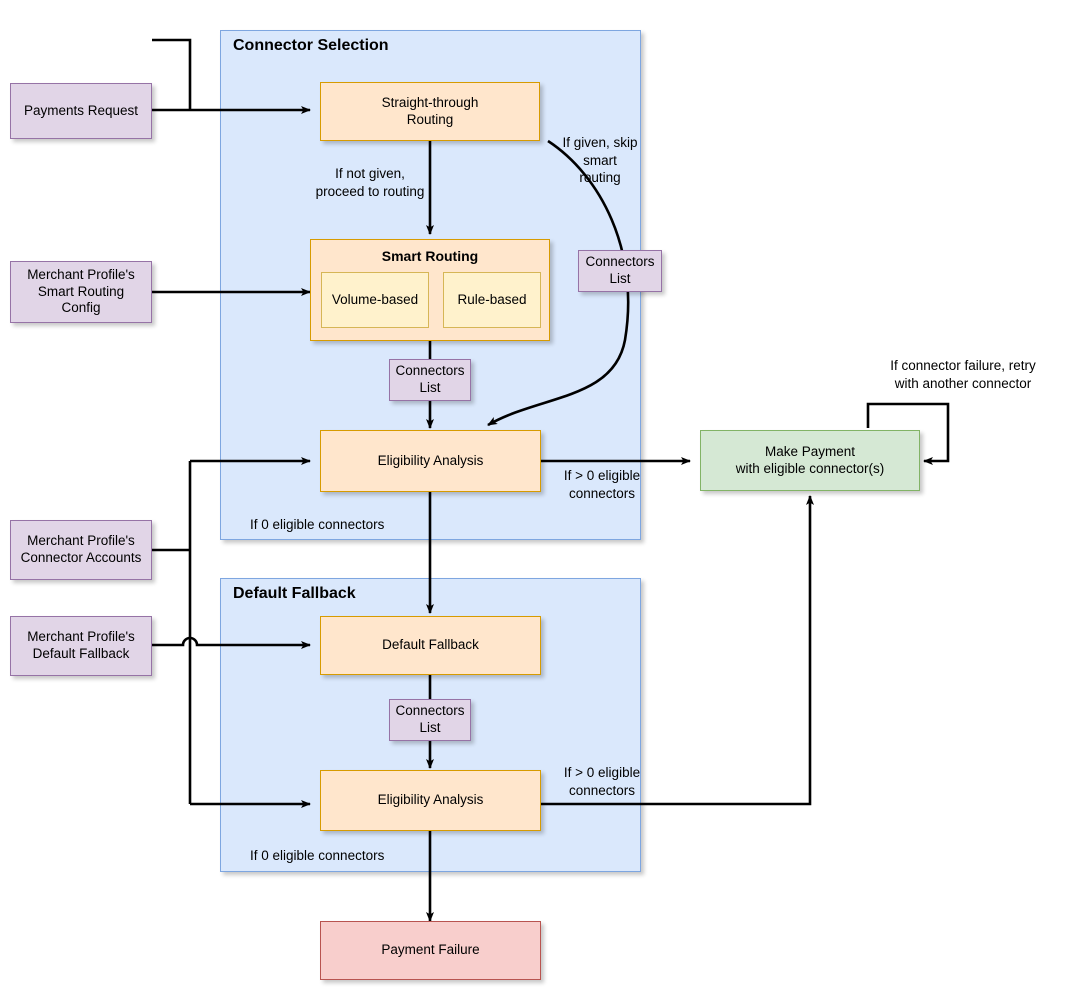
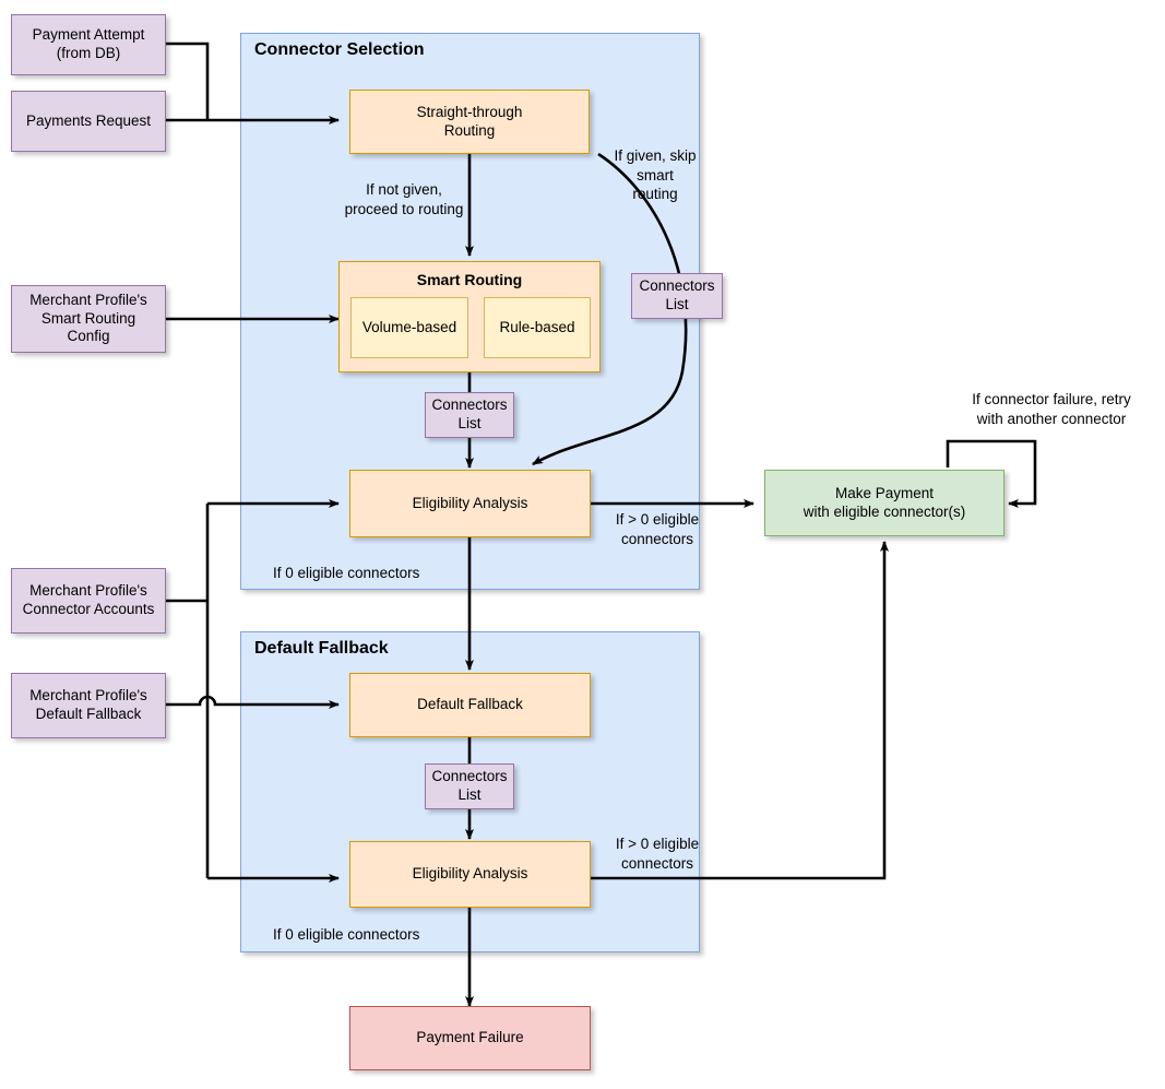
  Connector Selection
  Default Fallback
+ Payment Attempt
+ (from DB)
  Payments Request
  Merchant Profile's
  Smart Routing Config
  Merchant Profile's
  Connector Accounts
  Merchant Profile's
  Default Fallback
  Straight-through
  Routing
  Smart Routing
  Volume-based
  Rule-based
  Connectors
  List
  Connectors
  List
  Eligibility Analysis
  Default Fallback
  Connectors
  List
  Eligibility Analysis
  Make Payment
  with eligible connector(s)
  Payment Failure
  If not given,
  proceed to routing
  If given, skip
  smart
  routing
  If > 0 eligible
  connectors
  If 0 eligible connectors
  If > 0 eligible
  connectors
  If 0 eligible connectors
  If connector failure, retry
  with another connector
